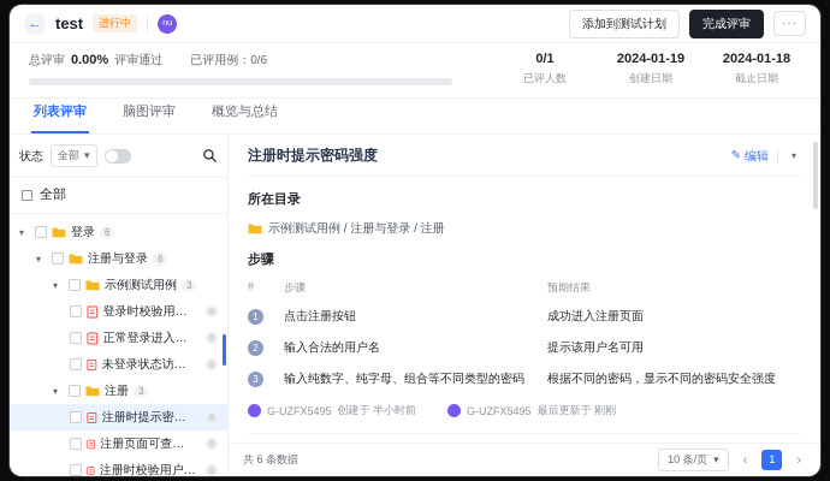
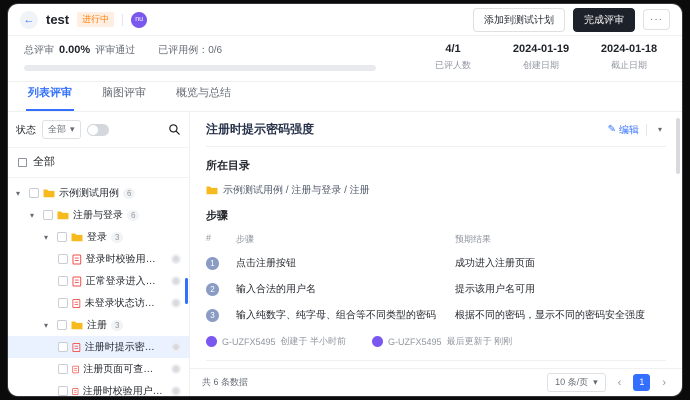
  ←
  test
  进行中
  添加到测试计划
  完成评审
  ···
  总评审
  0.00%
  评审通过
  已评用例：0/6
- 0/1
+ 4/1
  已评人数
  2024-01-19
  创建日期
  2024-01-18
  截止日期
  列表评审
  脑图评审
  概览与总结
  状态
  全部
  ▾
  全部
  ▾
- 登录
+ 示例测试用例
  6
  ▾
  注册与登录
  6
  ▾
- 示例测试用例
+ 登录
  3
  登录时校验用户名
  正常登录进入平台
  未登录状态访问平
  ▾
  注册
  3
  注册时提示密码强
  注册页面可查看用
  注册时提示密码强度
  ✎
  编辑
  ▾
  所在目录
  示例测试用例 / 注册与登录 / 注册
  步骤
  #
  步骤
  预期结果
  1
  点击注册按钮
  成功进入注册页面
  2
  输入合法的用户名
  提示该用户名可用
  3
  输入纯数字、纯字母、组合等不同类型的密码
  根据不同的密码，显示不同的密码安全强度
  G-UZFX5495
  创建于 半小时前
  G-UZFX5495
  最后更新于 刚刚
  共 6 条数据
  10 条/页
  ▾
  ‹
  1
  ›
